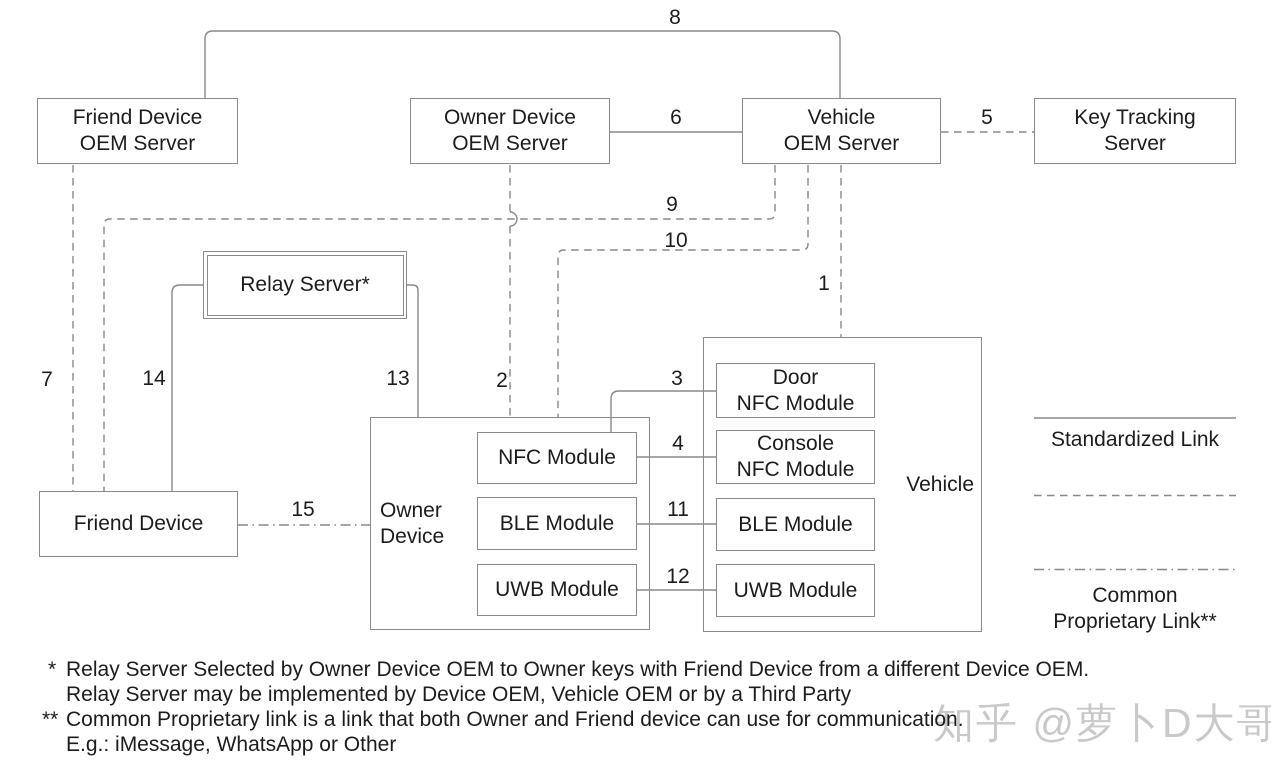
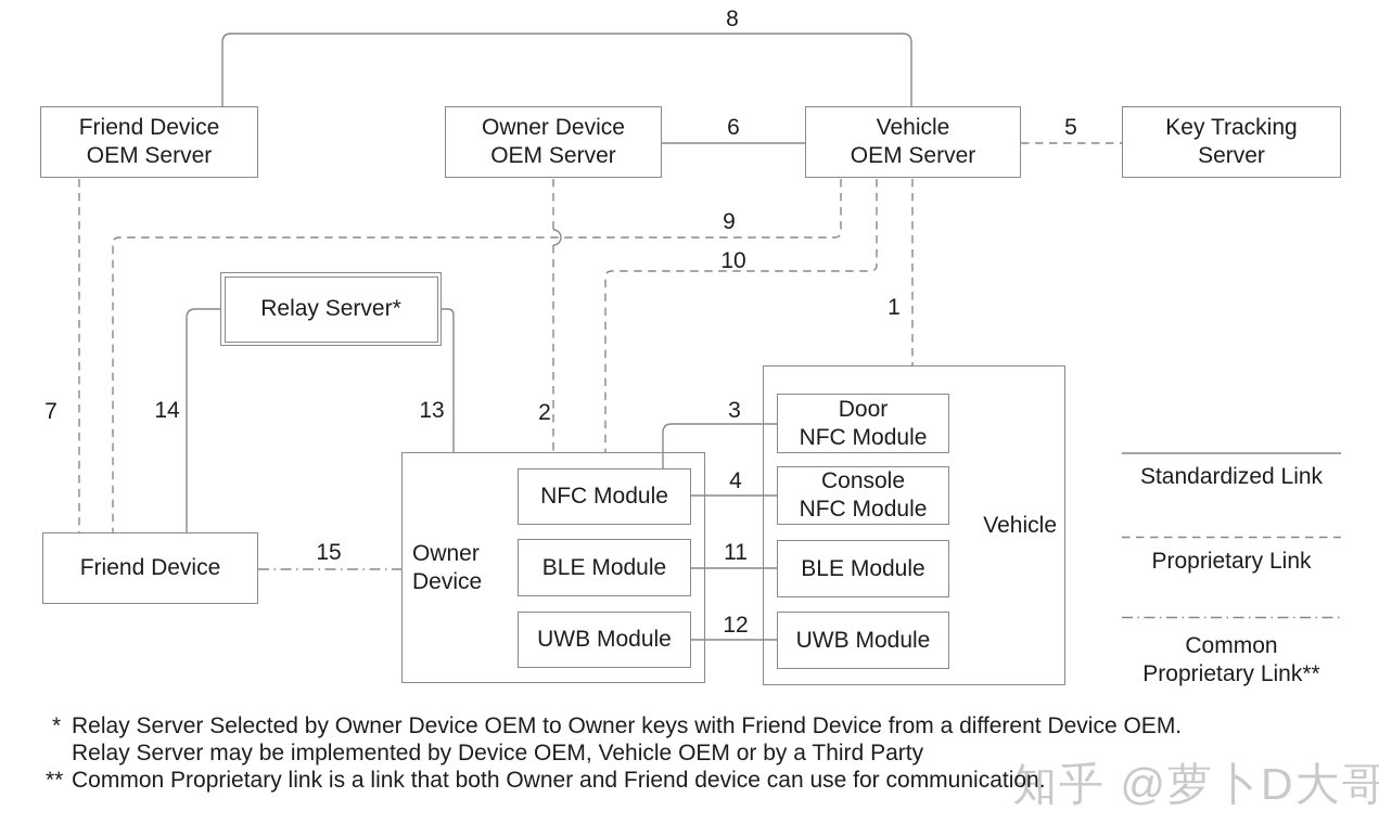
  Friend Device
  OEM Server
  Owner Device
  OEM Server
  Vehicle
  OEM Server
  Key Tracking
  Server
  Relay Server*
  Friend Device
  Owner
  Device
  NFC Module
  BLE Module
  UWB Module
  Vehicle
  Door
  NFC Module
  Console
  NFC Module
  BLE Module
  UWB Module
  1
  2
  3
  4
  5
  6
  7
  8
  9
  10
  11
  12
  13
  14
  15
  Standardized Link
+ Proprietary Link
  Common
  Proprietary Link**
  * Relay Server Selected by Owner Device OEM to Owner keys with Friend Device from a different Device OEM.
  Relay Server may be implemented by Device OEM, Vehicle OEM or by a Third Party
  ** Common Proprietary link is a link that both Owner and Friend device can use for communication.
- E.g.: iMessage, WhatsApp or Other
  知乎 @萝卜D大哥
